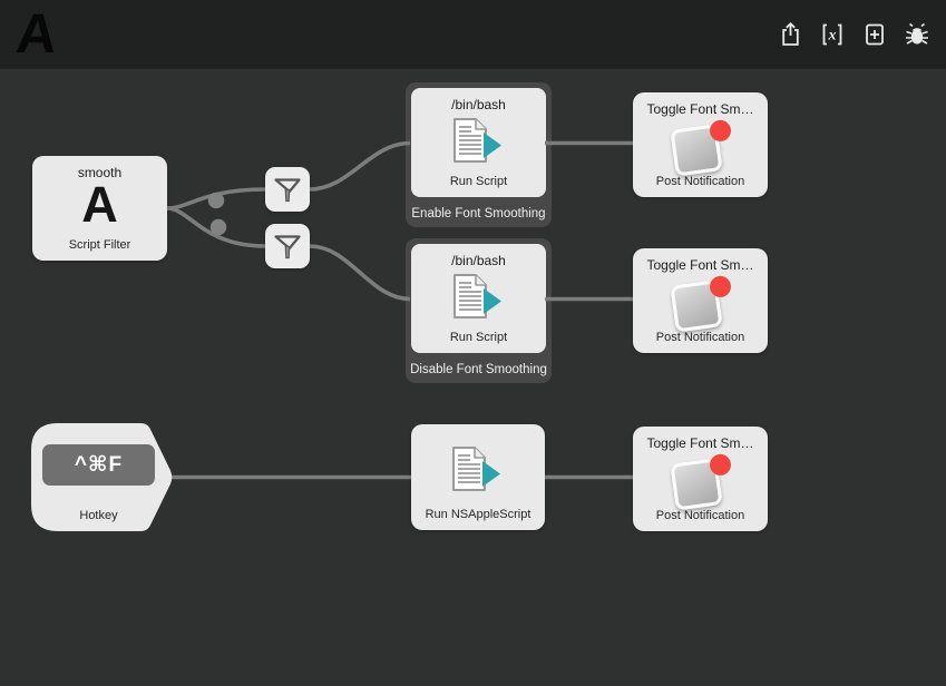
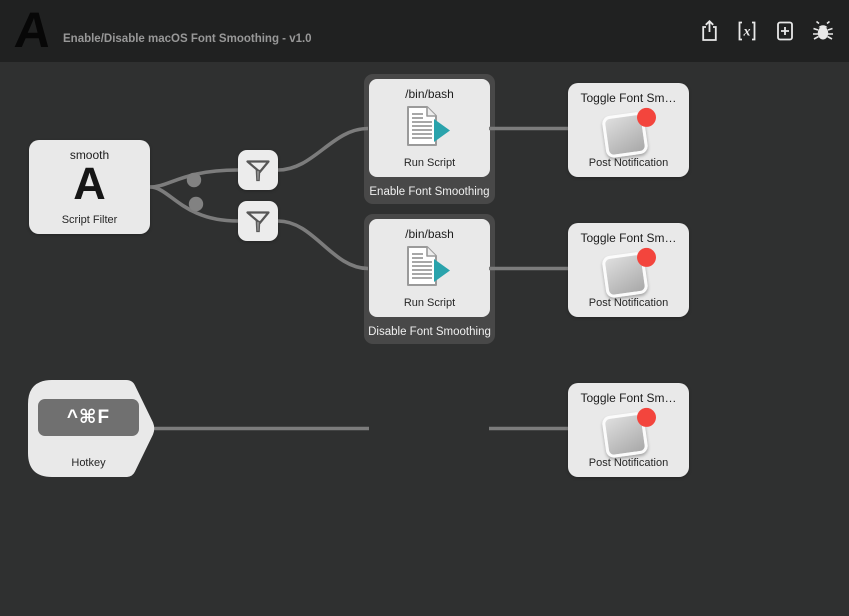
+ Enable/Disable macOS Font Smoothing - v1.0
  x
  /bin/bash
  Run Script
  Enable Font Smoothing
  /bin/bash
  Run Script
  Disable Font Smoothing
  smooth
  A
  Script Filter
  Toggle Font Sm…
  Post Notification
  Toggle Font Sm…
  Post Notification
  Toggle Font Sm…
  Post Notification
  ^⌘F
  Hotkey
- Run NSAppleScript
